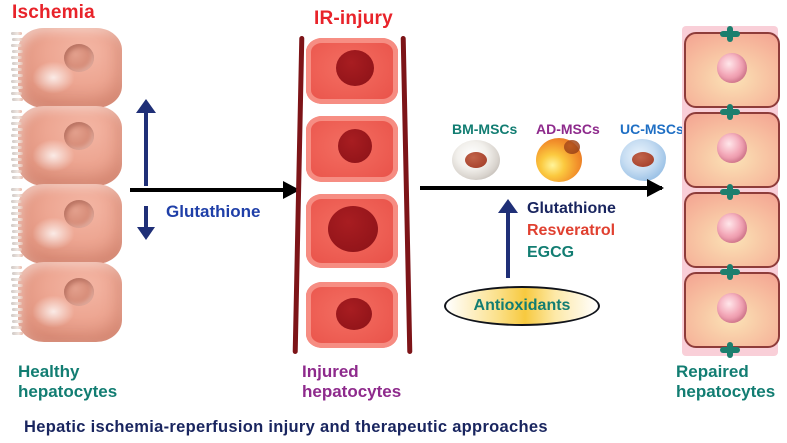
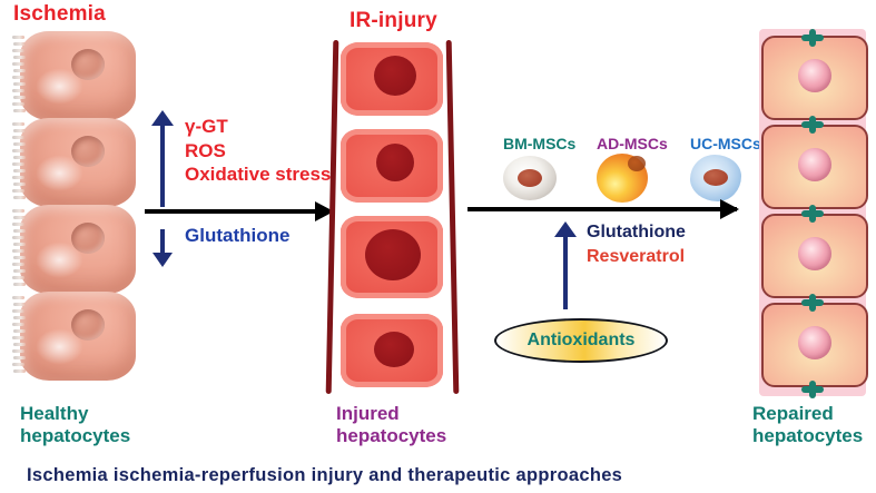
  Ischemia
  IR-injury
+ γ-GT
+ ROS
+ Oxidative stress
  Glutathione
  BM-MSCs
  AD-MSCs
  UC-MSCs
  Glutathione
  Resveratrol
- EGCG
  Antioxidants
  Healthy
  hepatocytes
  Injured
  hepatocytes
  Repaired
  hepatocytes
- Hepatic ischemia-reperfusion injury and therapeutic approaches
+ Ischemia ischemia-reperfusion injury and therapeutic approaches
